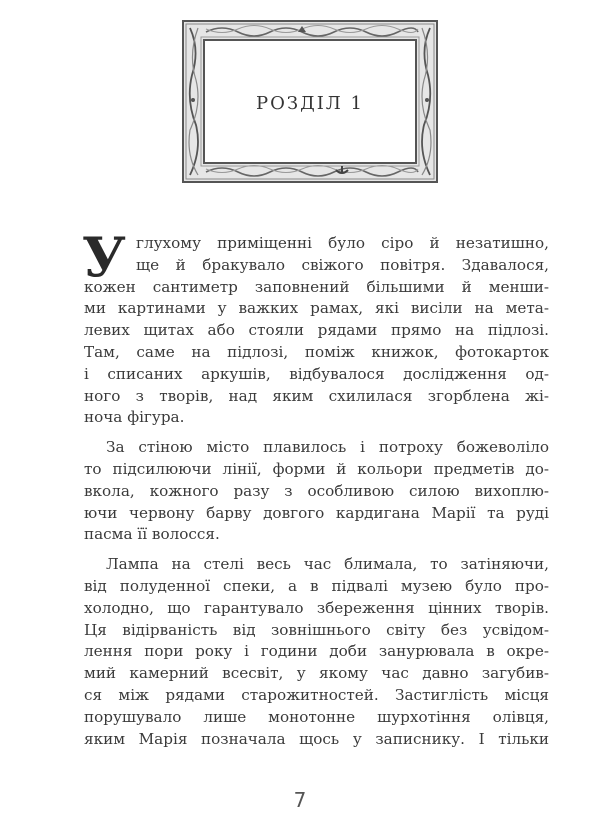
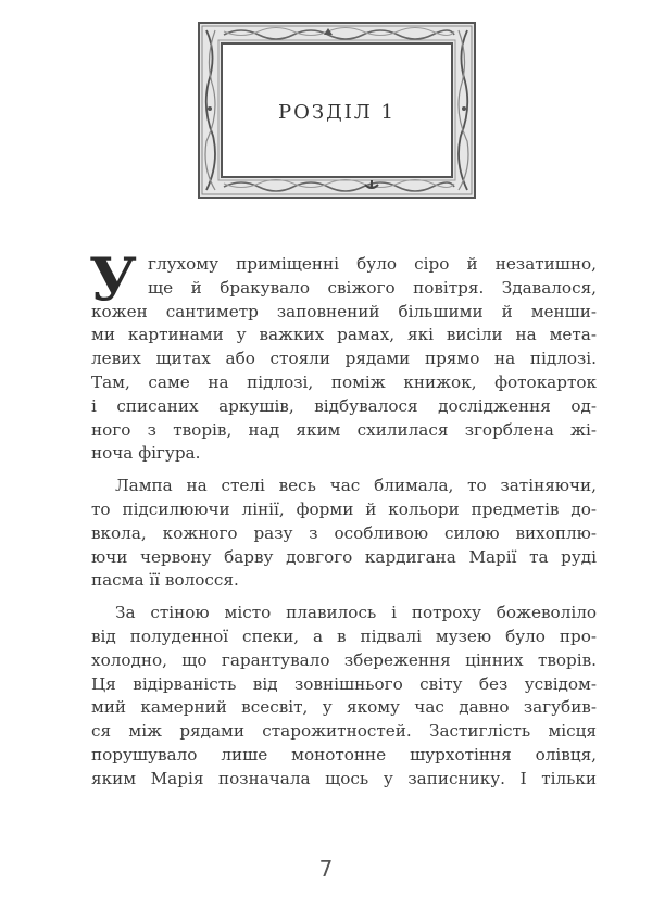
  РОЗДІЛ 1
  У
  глухому приміщенні було сіро й незатишно,
  ще й бракувало свіжого повітря. Здавалося,
  кожен сантиметр заповнений більшими й менши-
  ми картинами у важких рамах, які висіли на мета-
  левих щитах або стояли рядами прямо на підлозі.
  Там, саме на підлозі, поміж книжок, фотокарток
  і списаних аркушів, відбувалося дослідження од-
  ного з творів, над яким схилилася згорблена жі-
  ноча фігура.
- За стіною місто плавилось і потроху божеволіло
+ Лампа на стелі весь час блимала, то затіняючи,
  то підсилюючи лінії, форми й кольори предметів до-
  вкола, кожного разу з особливою силою вихоплю-
  ючи червону барву довгого кардигана Марії та руді
  пасма її волосся.
- Лампа на стелі весь час блимала, то затіняючи,
+ За стіною місто плавилось і потроху божеволіло
  від полуденної спеки, а в підвалі музею було про-
  холодно, що гарантувало збереження цінних творів.
  Ця відірваність від зовнішнього світу без усвідом-
- лення пори року і години доби занурювала в окре-
  мий камерний всесвіт, у якому час давно загубив-
  ся між рядами старожитностей. Застиглість місця
  порушувало лише монотонне шурхотіння олівця,
  яким Марія позначала щось у записнику. І тільки
  7
